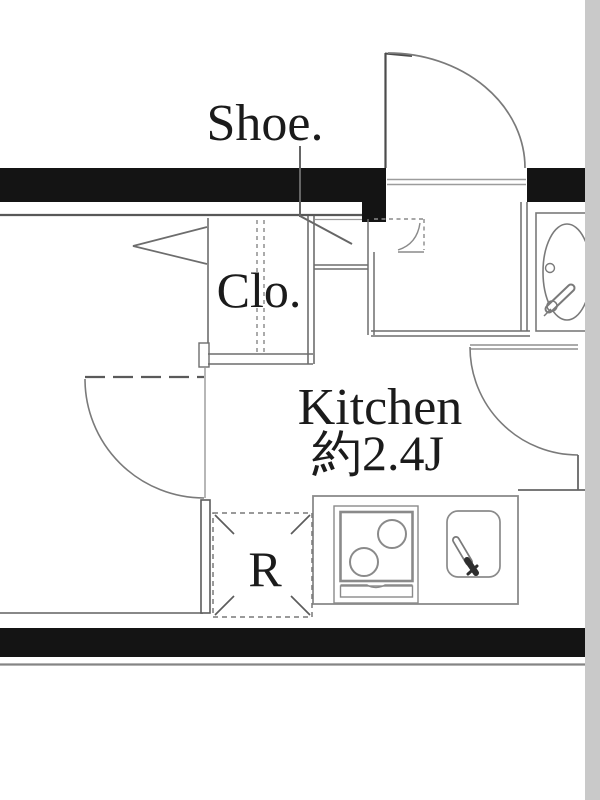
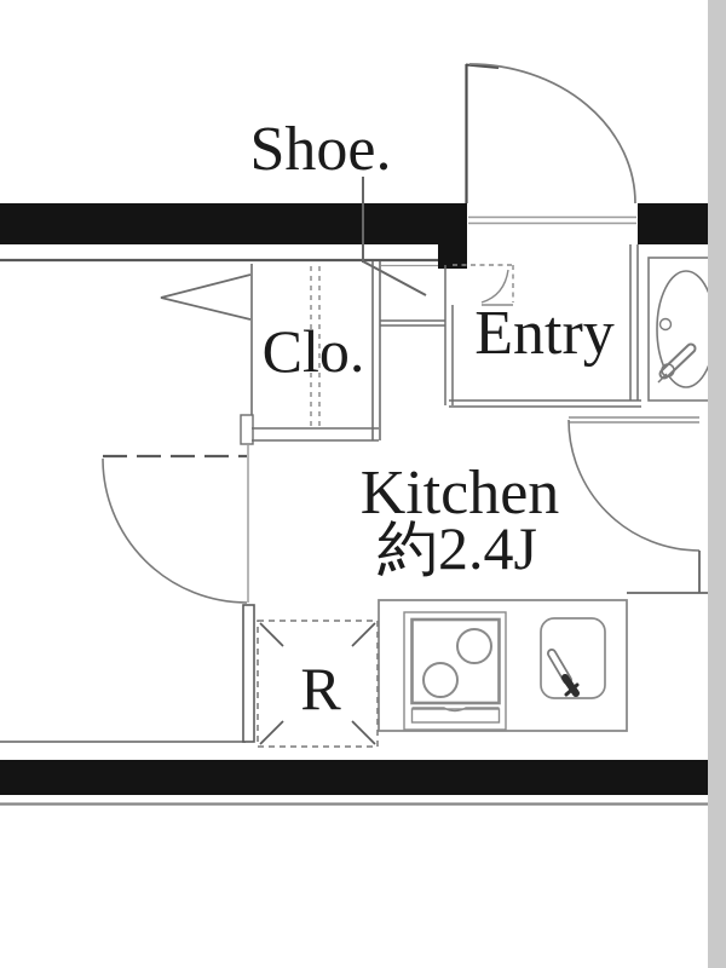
  Shoe.
  Clo.
+ Entry
  Kitchen
  約2.4J
  R
